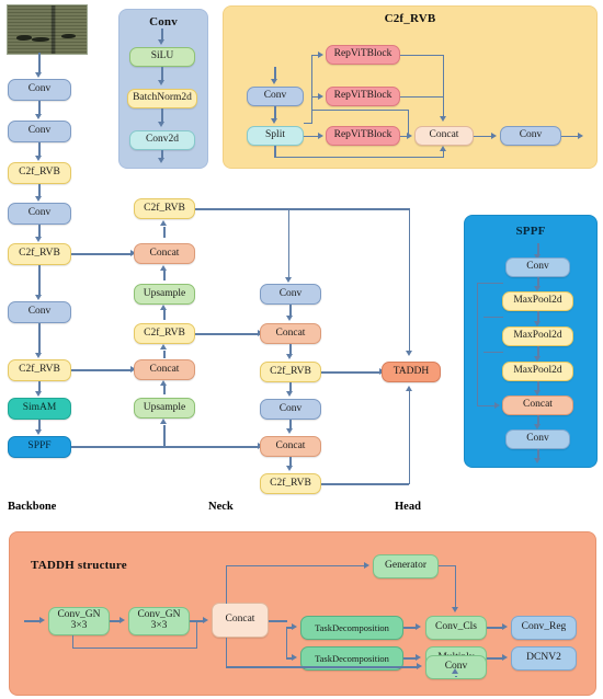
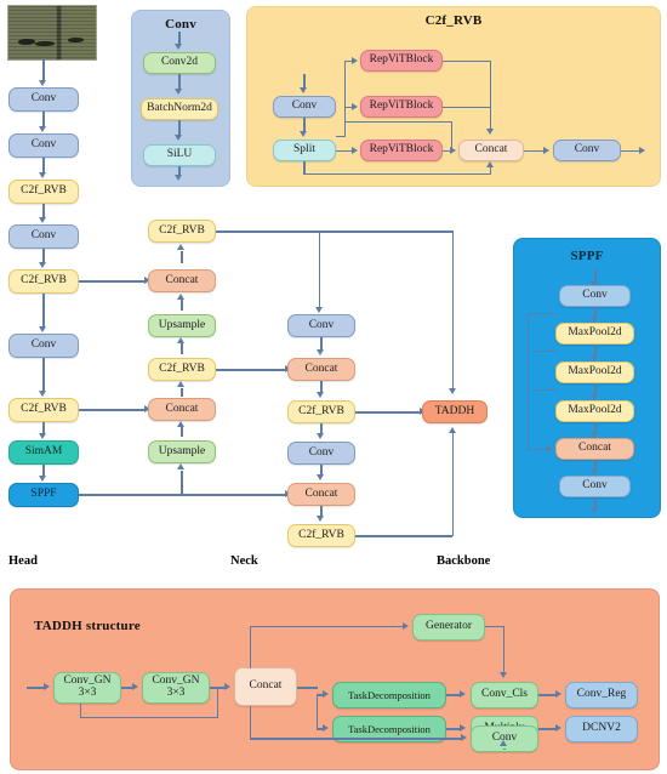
  Conv
  Conv
  C2f_RVB
  Conv
  C2f_RVB
  Conv
  C2f_RVB
  SimAM
  SPPF
  C2f_RVB
  Concat
  Upsample
  C2f_RVB
  Concat
  Upsample
  Conv
  Concat
  C2f_RVB
  Conv
  Concat
  C2f_RVB
  TADDH
- Backbone
+ Head
  Neck
- Head
+ Backbone
  Conv
- SiLU
+ Conv2d
  BatchNorm2d
- Conv2d
+ SiLU
  C2f_RVB
  Conv
  Split
  RepViTBlock
  RepViTBlock
  RepViTBlock
  Concat
  Conv
  SPPF
  Conv
  MaxPool2d
  MaxPool2d
  MaxPool2d
  Concat
  Conv
  TADDH structure
  Conv_GN
  3×3
  Conv_GN
  3×3
  Concat
  Generator
  TaskDecomposition
  TaskDecomposition
  Conv_Cls
  Conv
  Conv_Reg
  DCNV2
